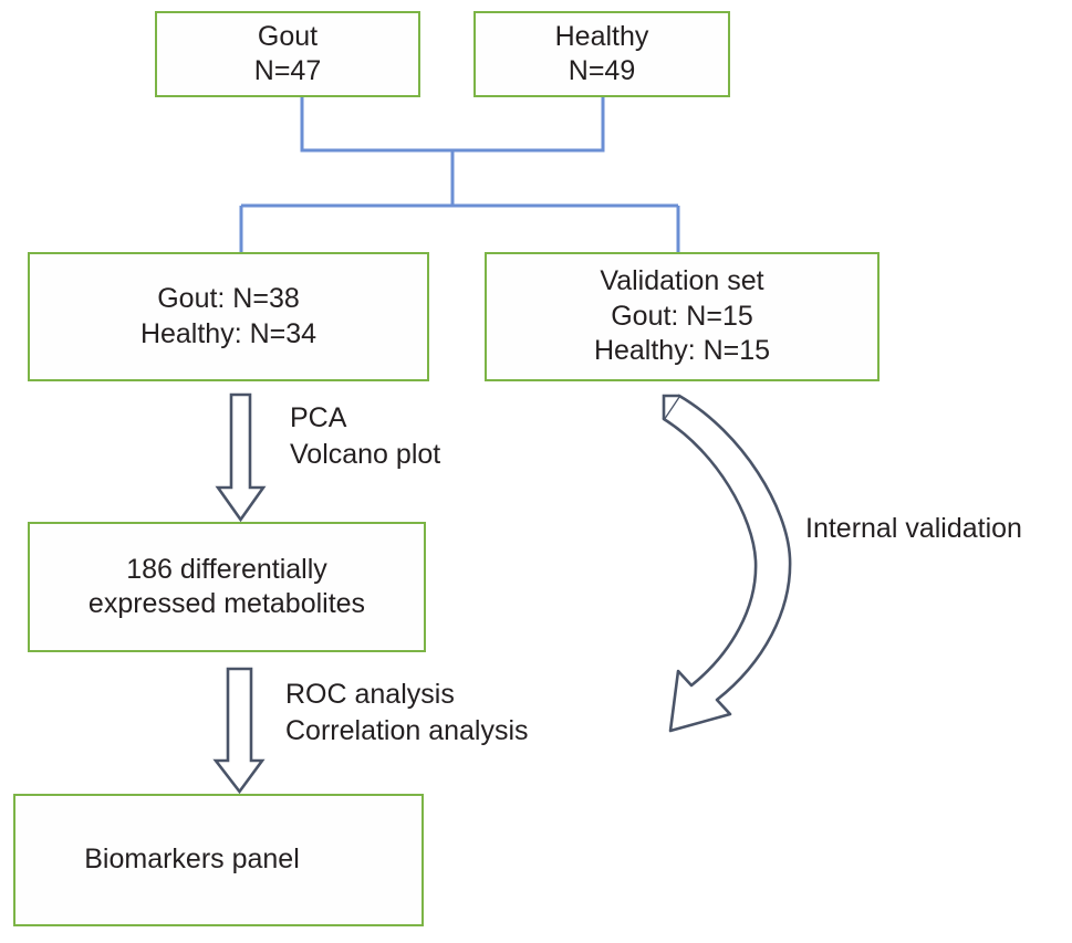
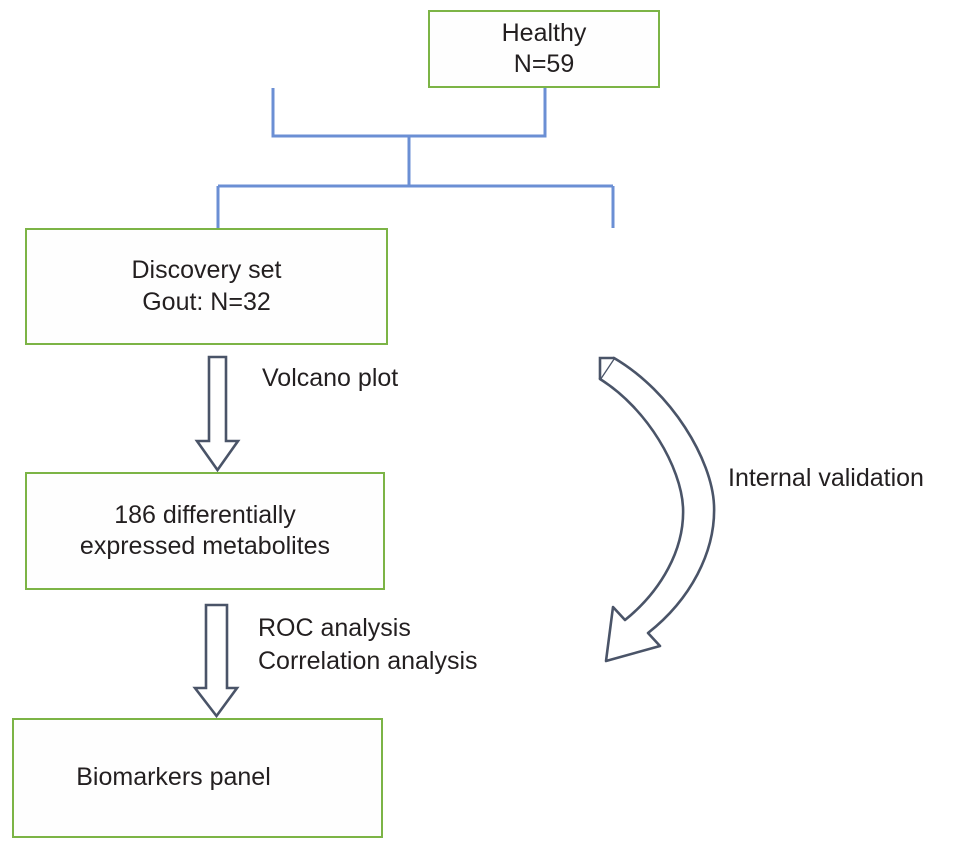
- Gout
- N=47
  Healthy
- N=49
+ N=59
+ Discovery set
- Gout: N=38
+ Gout: N=32
- Healthy: N=34
- Validation set
- Gout: N=15
- Healthy: N=15
  186 differentially
  expressed metabolites
  Biomarkers panel
- PCA
  Volcano plot
  ROC analysis
  Correlation analysis
  Internal validation
